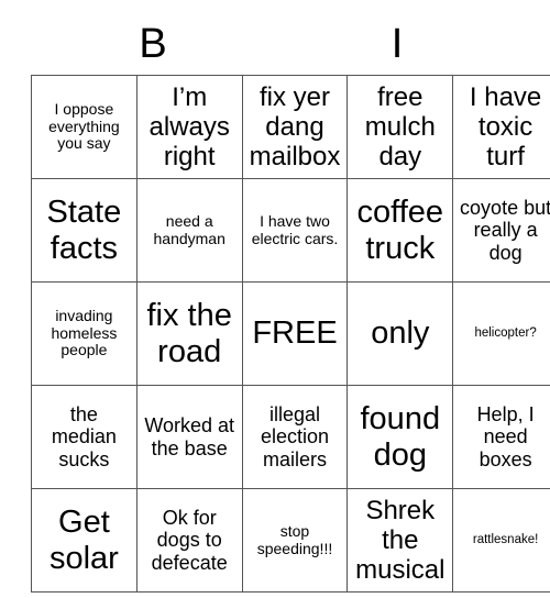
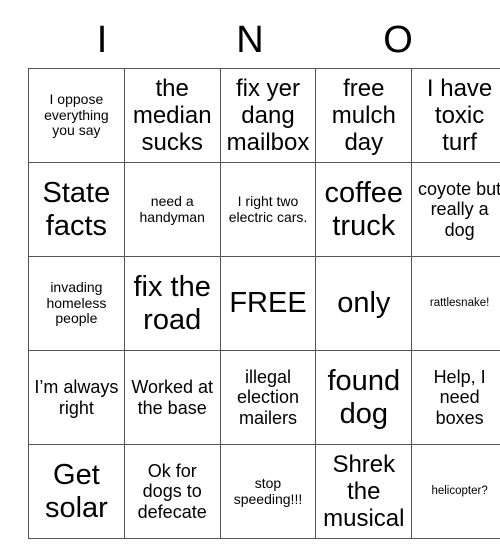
- B
  I
+ N
+ O
- I oppose everything you say	I’m always right	fix yer dang mailbox	free mulch day	I have toxic turf
+ I oppose everything you say	the median sucks	fix yer dang mailbox	free mulch day	I have toxic turf
- State facts	need a handyman	I have two electric cars.	coffee truck	coyote but really a dog
+ State facts	need a handyman	I right two electric cars.	coffee truck	coyote but really a dog
- invading homeless people	fix the road	FREE	only	helicopter?
+ invading homeless people	fix the road	FREE	only	rattlesnake!
- the median sucks	Worked at the base	illegal election mailers	found dog	Help, I need boxes
+ I’m always right	Worked at the base	illegal election mailers	found dog	Help, I need boxes
- Get solar	Ok for dogs to defecate	stop speeding!!!	Shrek the musical	rattlesnake!
+ Get solar	Ok for dogs to defecate	stop speeding!!!	Shrek the musical	helicopter?
